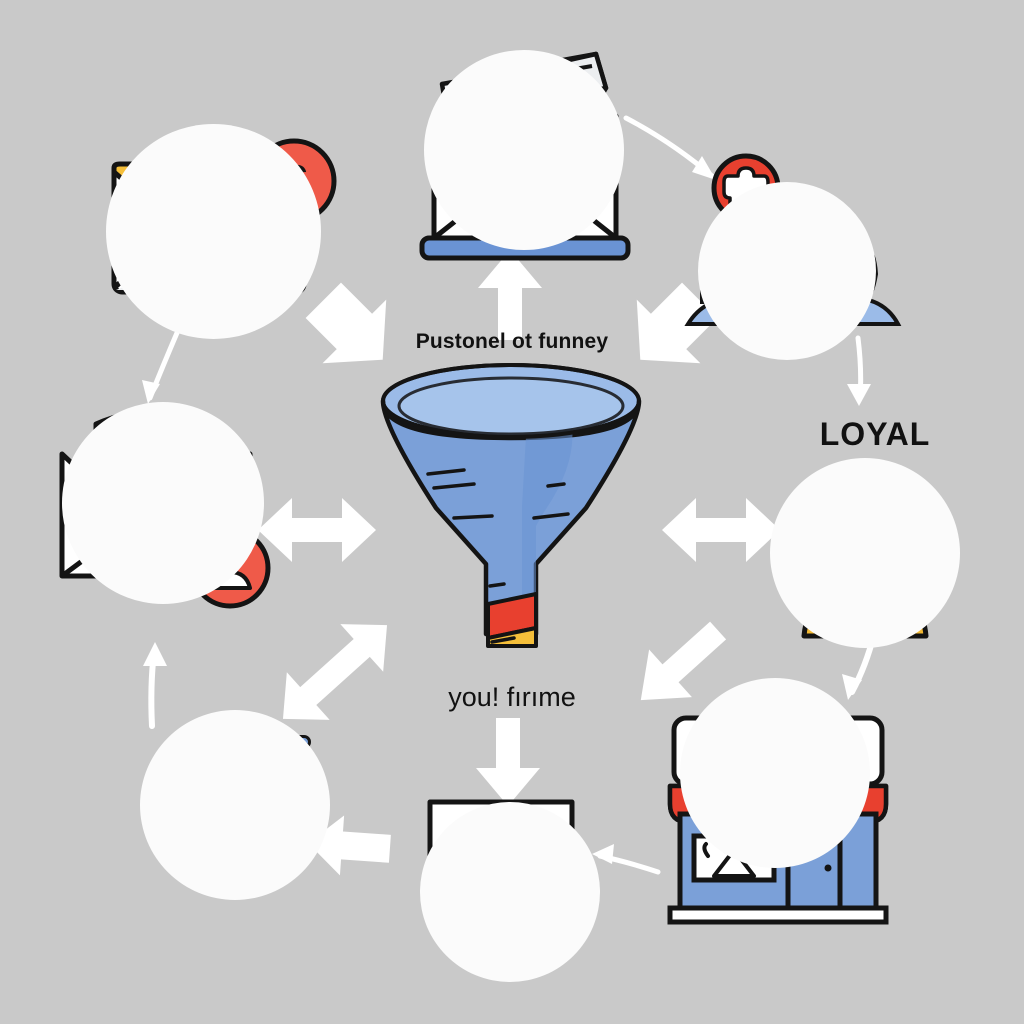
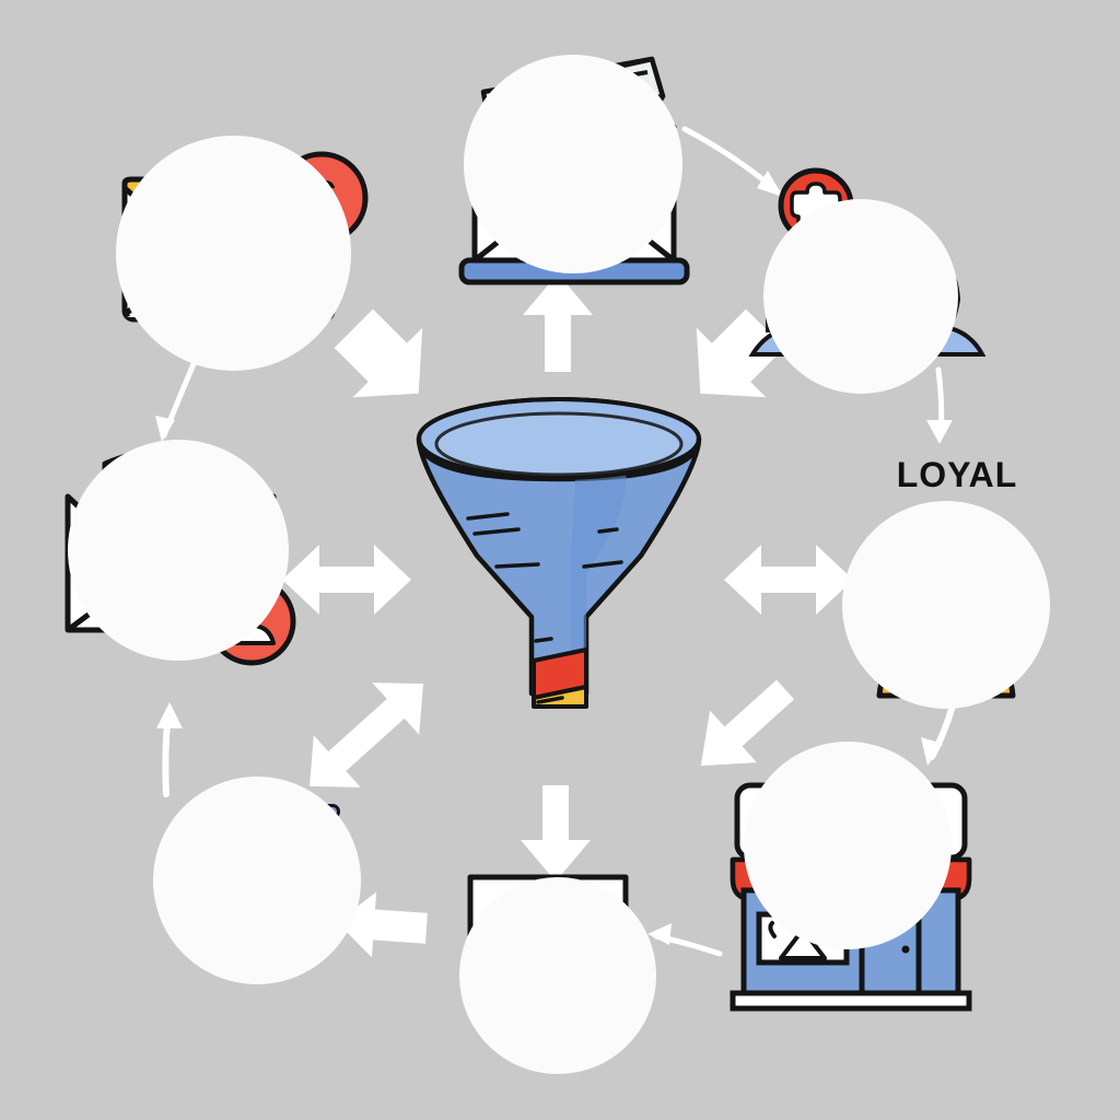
- Pustonel ot funney
- you! fırıme
  LOYAL
